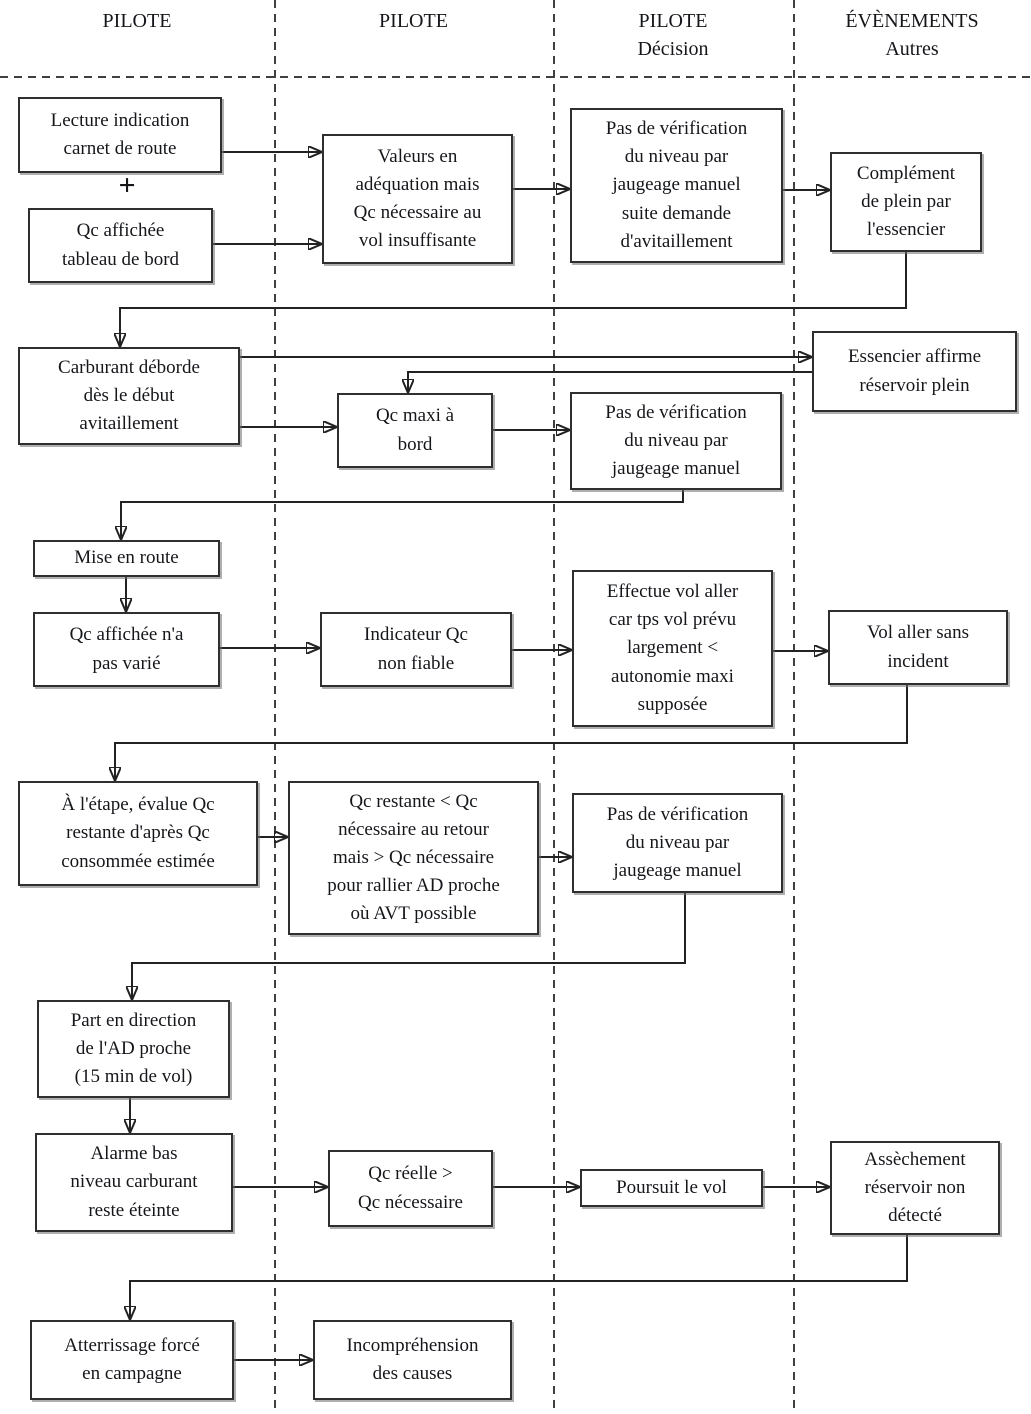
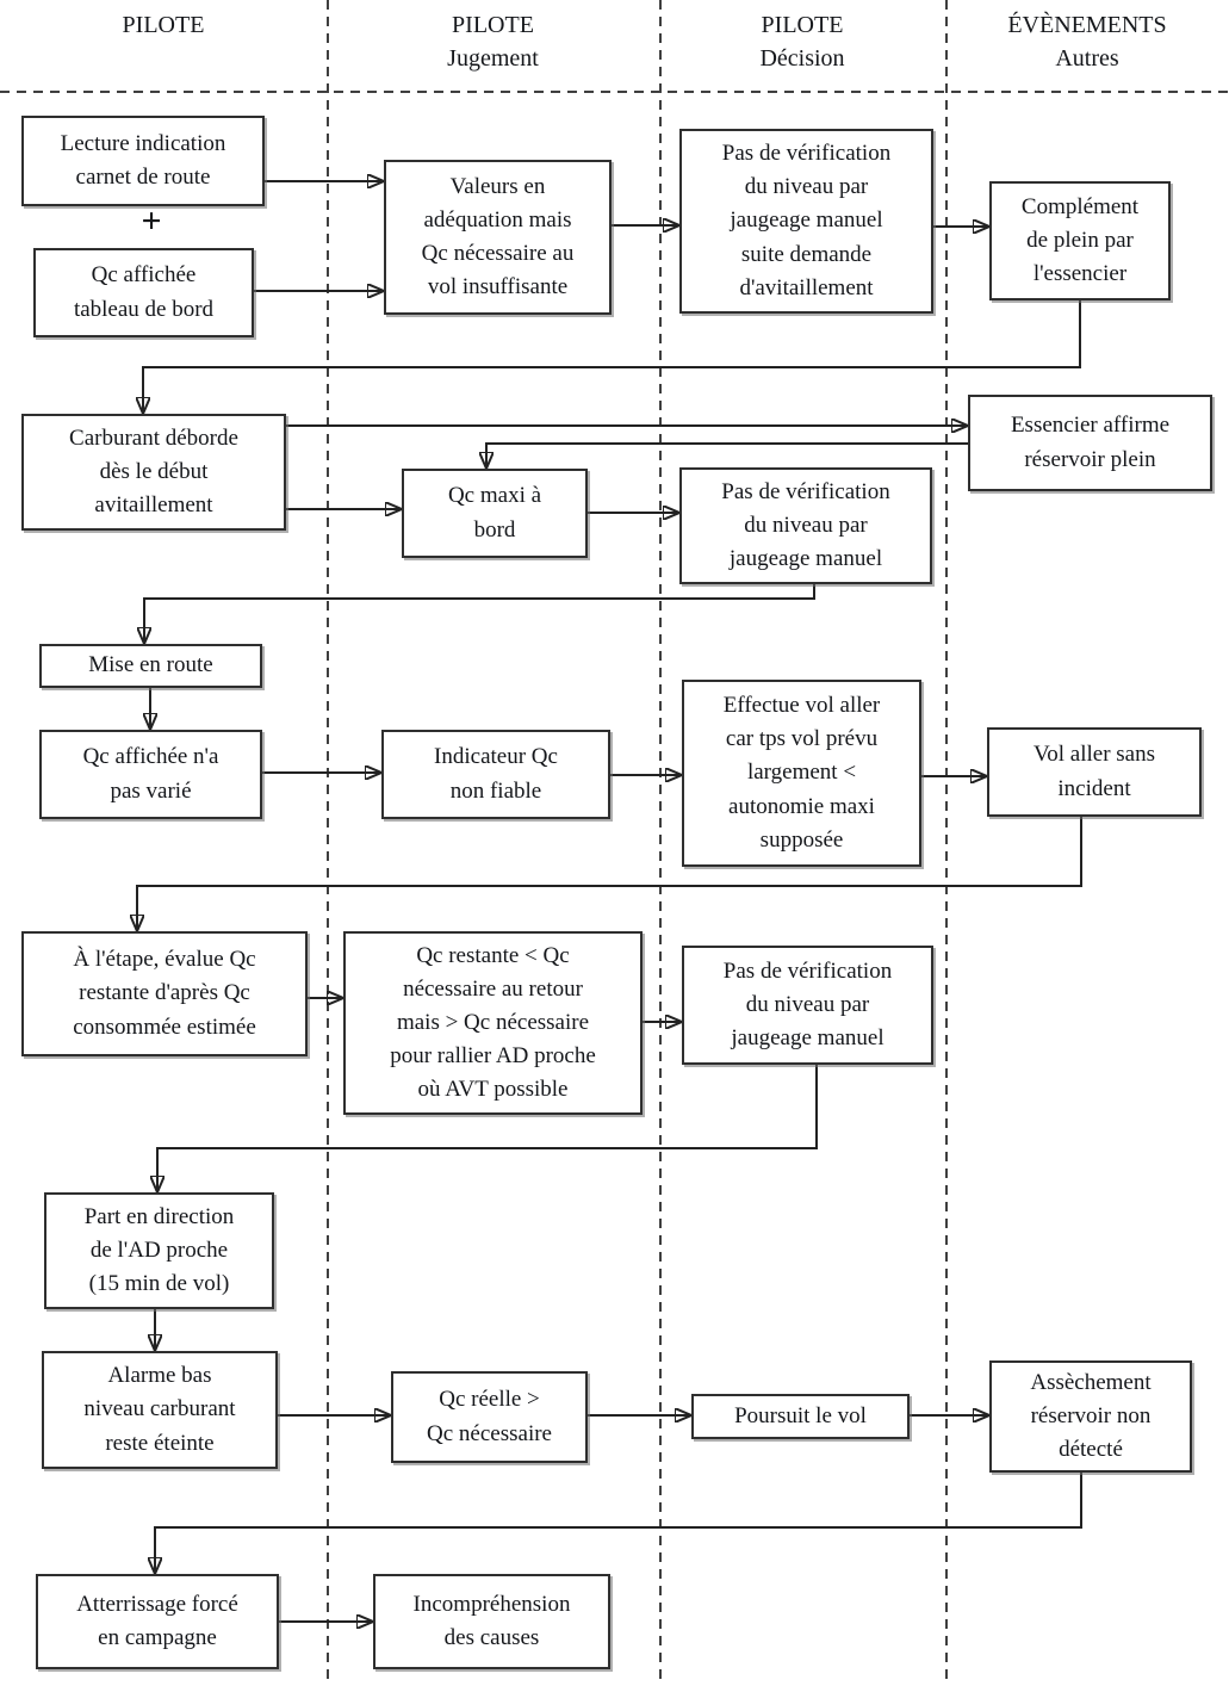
  PILOTE
  PILOTE
+ Jugement
  PILOTE
  Décision
  ÉVÈNEMENTS
  Autres
  +
  Lecture indication
  carnet de route
  Qc affichée
  tableau de bord
  Valeurs en
  adéquation mais
  Qc nécessaire au
  vol insuffisante
  Pas de vérification
  du niveau par
  jaugeage manuel
  suite demande
  d'avitaillement
  Complément
  de plein par
  l'essencier
  Carburant déborde
  dès le début
  avitaillement
  Qc maxi à
  bord
  Pas de vérification
  du niveau par
  jaugeage manuel
  Essencier affirme
  réservoir plein
  Mise en route
  Qc affichée n'a
  pas varié
  Indicateur Qc
  non fiable
  Effectue vol aller
  car tps vol prévu
  largement <
  autonomie maxi
  supposée
  Vol aller sans
  incident
  À l'étape, évalue Qc
  restante d'après Qc
  consommée estimée
  Qc restante < Qc
  nécessaire au retour
  mais > Qc nécessaire
  pour rallier AD proche
  où AVT possible
  Pas de vérification
  du niveau par
  jaugeage manuel
  Part en direction
  de l'AD proche
  (15 min de vol)
  Alarme bas
  niveau carburant
  reste éteinte
  Qc réelle >
  Qc nécessaire
  Poursuit le vol
  Assèchement
  réservoir non
  détecté
  Atterrissage forcé
  en campagne
  Incompréhension
  des causes
